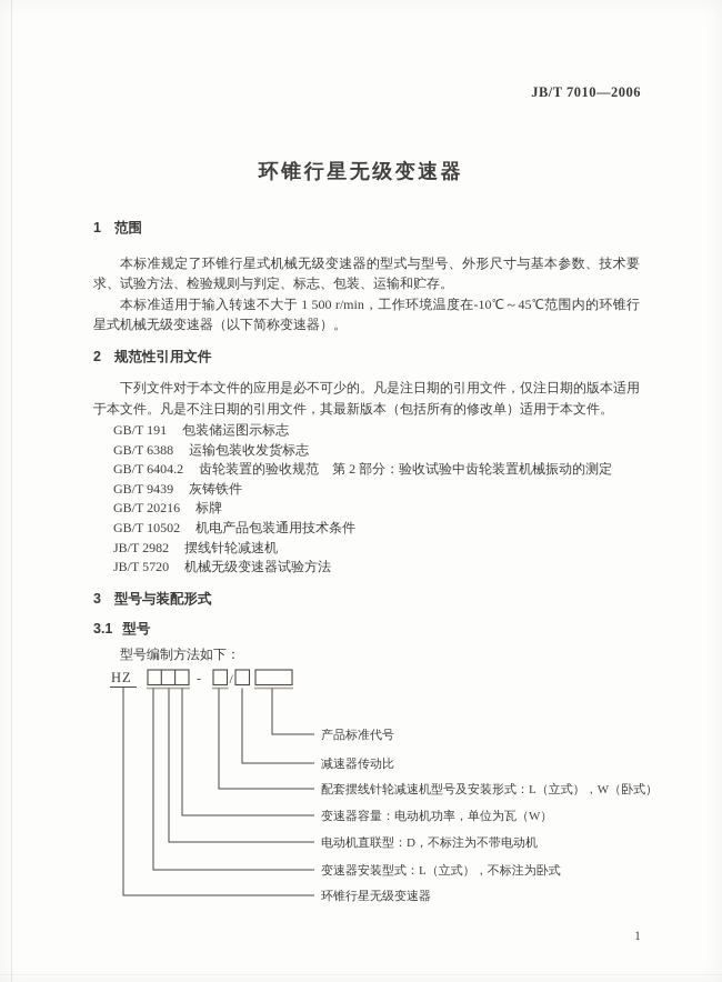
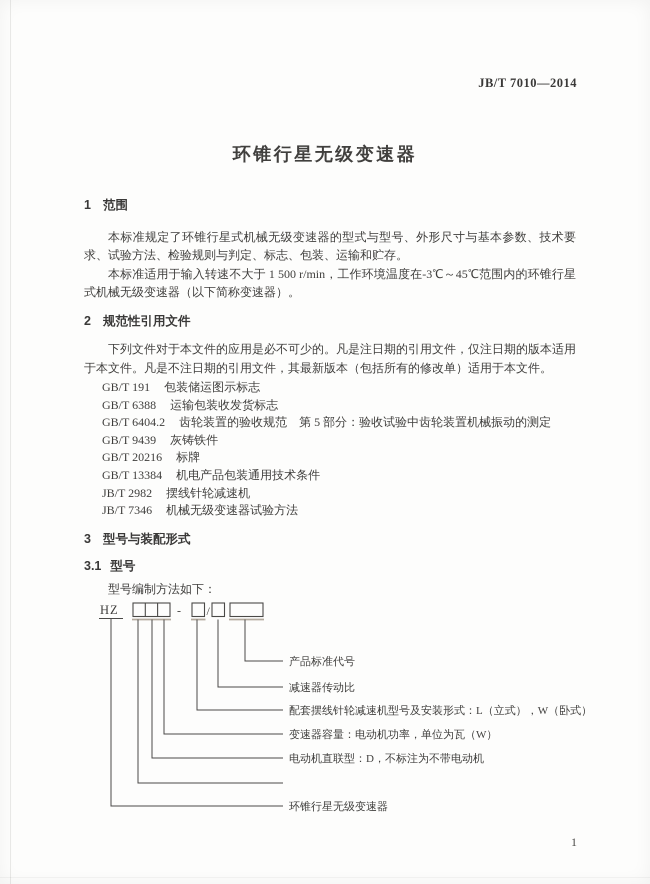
- JB/T 7010—2006
+ JB/T 7010—2014
  环锥行星无级变速器
  1 范围
  本标准规定了环锥行星式机械无级变速器的型式与型号、外形尺寸与基本参数、技术要求、试验方法、检验规则与判定、标志、包装、运输和贮存。
- 本标准适用于输入转速不大于 1 500 r/min，工作环境温度在-10℃～45℃范围内的环锥行星式机械无级变速器（以下简称变速器）。
+ 本标准适用于输入转速不大于 1 500 r/min，工作环境温度在-3℃～45℃范围内的环锥行星式机械无级变速器（以下简称变速器）。
  2 规范性引用文件
  下列文件对于本文件的应用是必不可少的。凡是注日期的引用文件，仅注日期的版本适用于本文件。凡是不注日期的引用文件，其最新版本（包括所有的修改单）适用于本文件。
  GB/T 191 包装储运图示标志
  GB/T 6388 运输包装收发货标志
- GB/T 6404.2 齿轮装置的验收规范 第 2 部分：验收试验中齿轮装置机械振动的测定
+ GB/T 6404.2 齿轮装置的验收规范 第 5 部分：验收试验中齿轮装置机械振动的测定
  GB/T 9439 灰铸铁件
  GB/T 20216 标牌
- GB/T 10502 机电产品包装通用技术条件
+ GB/T 13384 机电产品包装通用技术条件
  JB/T 2982 摆线针轮减速机
- JB/T 5720 机械无级变速器试验方法
+ JB/T 7346 机械无级变速器试验方法
  3 型号与装配形式
  3.1 型号
  型号编制方法如下：
  HZ
  -
  /
  产品标准代号
  减速器传动比
  配套摆线针轮减速机型号及安装形式：L（立式），W（卧式）
  变速器容量：电动机功率，单位为瓦（W）
  电动机直联型：D，不标注为不带电动机
- 变速器安装型式：L（立式），不标注为卧式
  环锥行星无级变速器
  1
